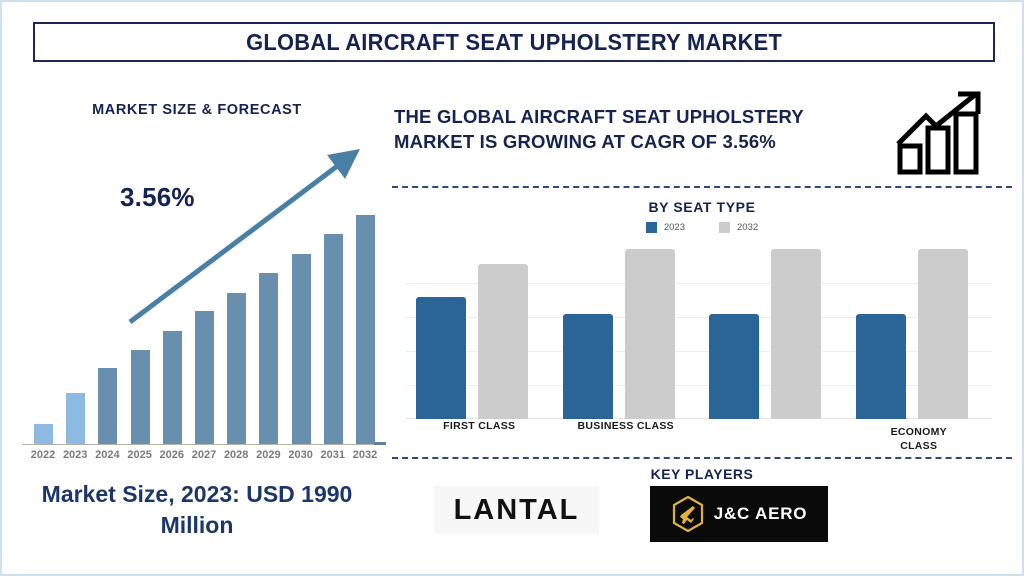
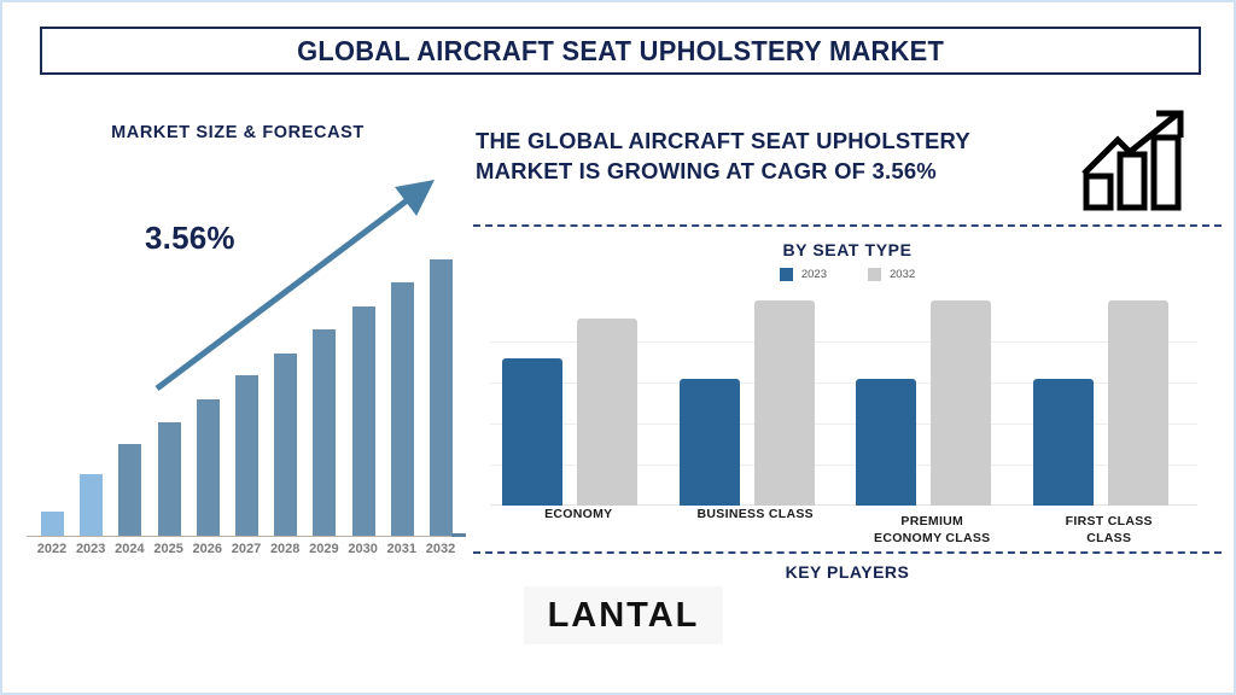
  GLOBAL AIRCRAFT SEAT UPHOLSTERY MARKET
  MARKET SIZE & FORECAST
  3.56%
  2022
  2023
  2024
  2025
  2026
  2027
  2028
  2029
  2030
  2031
  2032
- Market Size, 2023: USD 1990 Million
  THE GLOBAL AIRCRAFT SEAT UPHOLSTERY MARKET IS GROWING AT CAGR OF 3.56%
  BY SEAT TYPE
  2023
  2032
- FIRST CLASS
+ ECONOMY
  BUSINESS CLASS
+ PREMIUM
+ ECONOMY CLASS
- ECONOMY
+ FIRST CLASS
  CLASS
  KEY PLAYERS
  LANTAL
- J&C AERO
